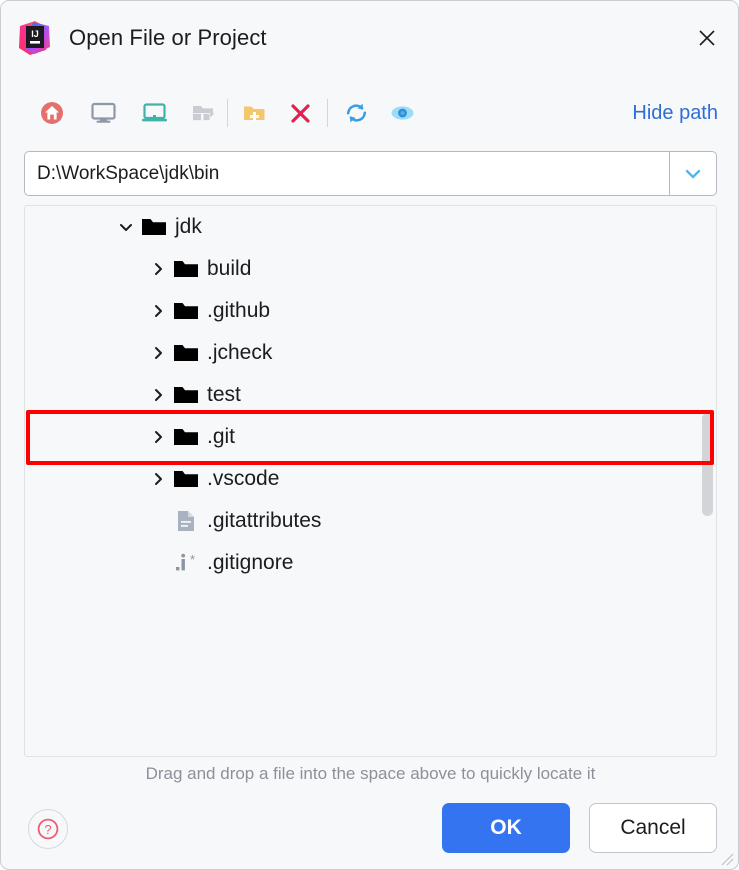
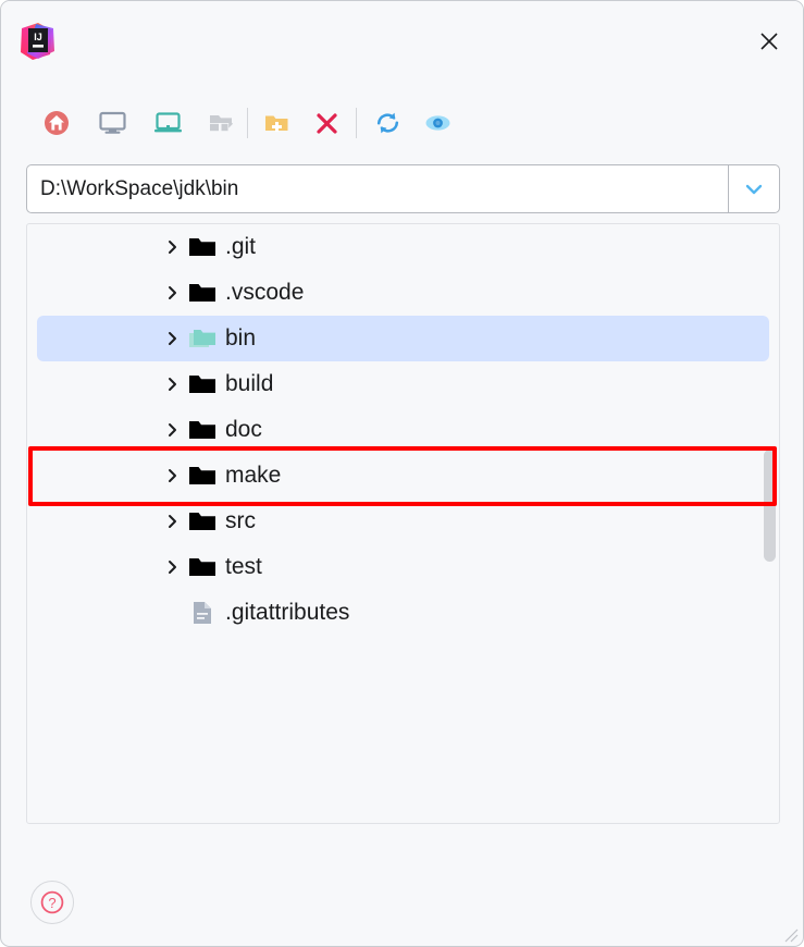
  IJ
- Open File or Project
- Hide path
  D:\WorkSpace\jdk\bin
- jdk
- build
+ .git
- .github
- .jcheck
- test
+ .vscode
+ bin
- .git
+ build
+ doc
+ make
+ src
- .vscode
+ test
  .gitattributes
- *
- .gitignore
- Drag and drop a file into the space above to quickly locate it
  ?
- OK
- Cancel
